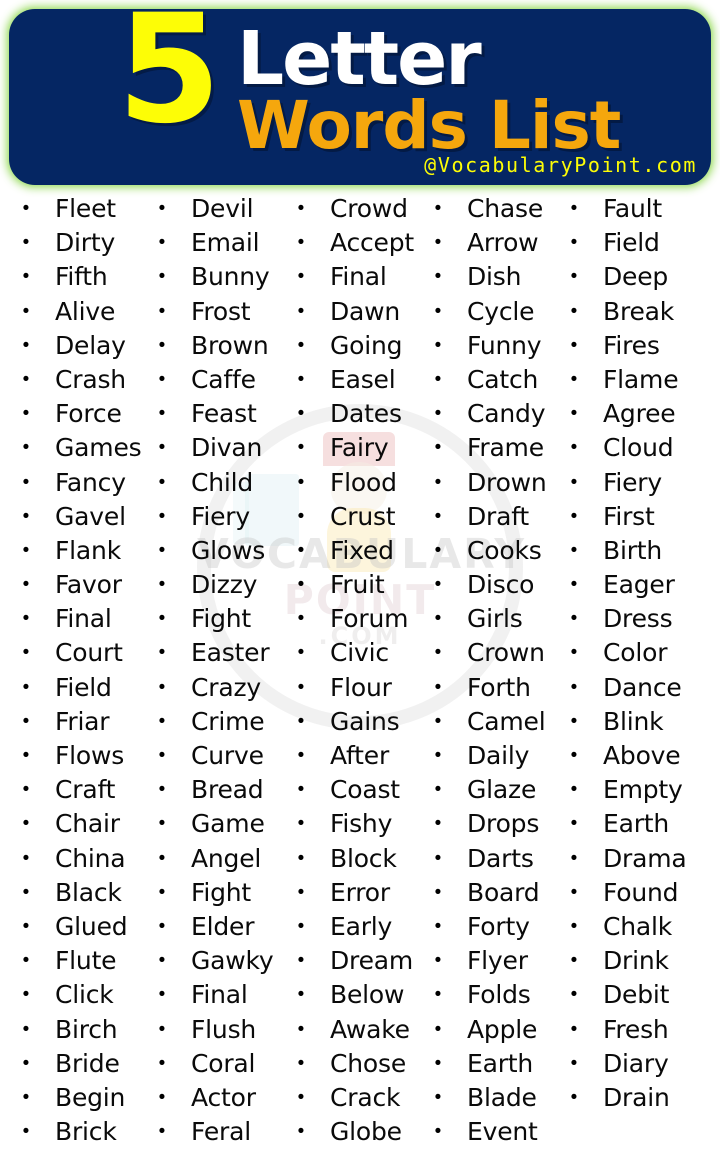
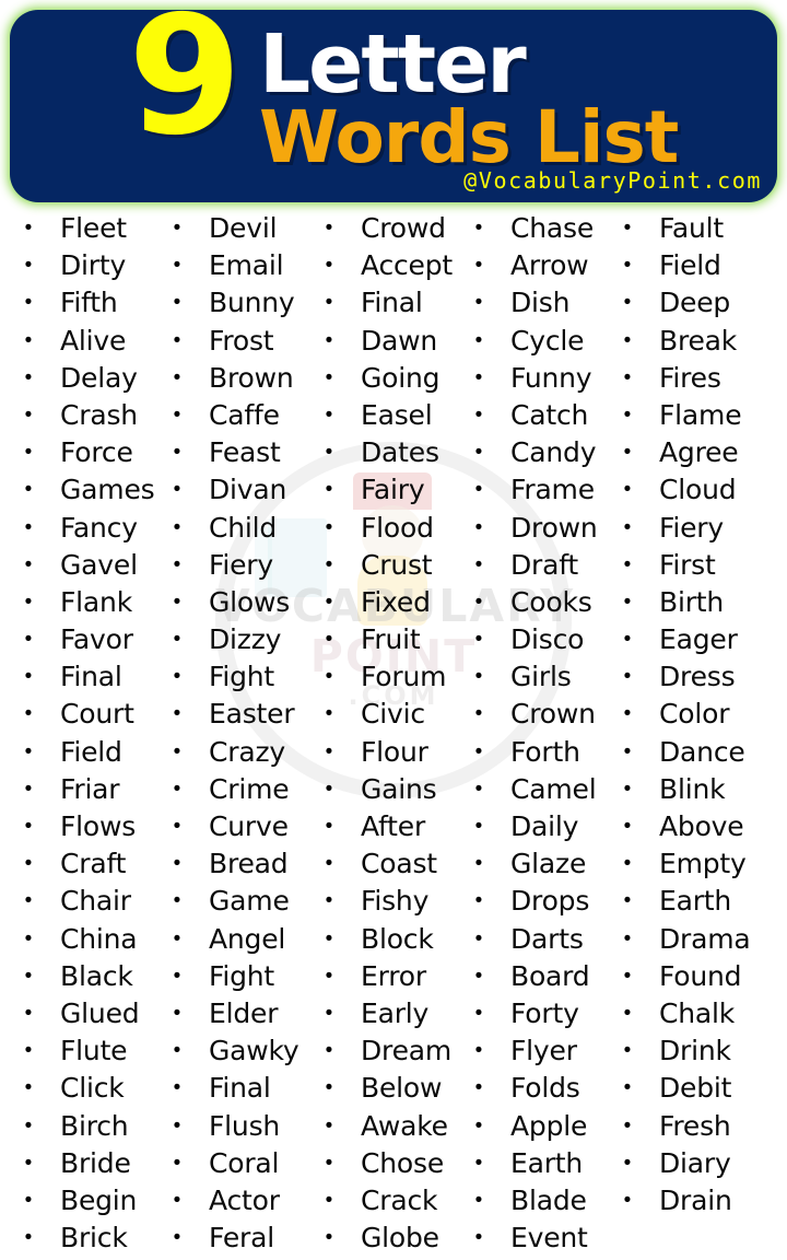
- 5
+ 9
  Letter
  Words List
  @VocabularyPoint.com
  VOCABULARY
  POINT
  .COM
  •
  Fleet
  •
  Dirty
  •
  Fifth
  •
  Alive
  •
  Delay
  •
  Crash
  •
  Force
  •
  Games
  •
  Fancy
  •
  Gavel
  •
  Flank
  •
  Favor
  •
  Final
  •
  Court
  •
  Field
  •
  Friar
  •
  Flows
  •
  Craft
  •
  Chair
  •
  China
  •
  Black
  •
  Glued
  •
  Flute
  •
  Click
  •
  Birch
  •
  Bride
  •
  Begin
  •
  Brick
  •
  Devil
  •
  Email
  •
  Bunny
  •
  Frost
  •
  Brown
  •
  Caffe
  •
  Feast
  •
  Divan
  •
  Child
  •
  Fiery
  •
  Glows
  •
  Dizzy
  •
  Fight
  •
  Easter
  •
  Crazy
  •
  Crime
  •
  Curve
  •
  Bread
  •
  Game
  •
  Angel
  •
  Fight
  •
  Elder
  •
  Gawky
  •
  Final
  •
  Flush
  •
  Coral
  •
  Actor
  •
  Feral
  •
  Crowd
  •
  Accept
  •
  Final
  •
  Dawn
  •
  Going
  •
  Easel
  •
  Dates
  •
  Fairy
  •
  Flood
  •
  Crust
  •
  Fixed
  •
  Fruit
  •
  Forum
  •
  Civic
  •
  Flour
  •
  Gains
  •
  After
  •
  Coast
  •
  Fishy
  •
  Block
  •
  Error
  •
  Early
  •
  Dream
  •
  Below
  •
  Awake
  •
  Chose
  •
  Crack
  •
  Globe
  •
  Chase
  •
  Arrow
  •
  Dish
  •
  Cycle
  •
  Funny
  •
  Catch
  •
  Candy
  •
  Frame
  •
  Drown
  •
  Draft
  •
  Cooks
  •
  Disco
  •
  Girls
  •
  Crown
  •
  Forth
  •
  Camel
  •
  Daily
  •
  Glaze
  •
  Drops
  •
  Darts
  •
  Board
  •
  Forty
  •
  Flyer
  •
  Folds
  •
  Apple
  •
  Earth
  •
  Blade
  •
  Event
  •
  Fault
  •
  Field
  •
  Deep
  •
  Break
  •
  Fires
  •
  Flame
  •
  Agree
  •
  Cloud
  •
  Fiery
  •
  First
  •
  Birth
  •
  Eager
  •
  Dress
  •
  Color
  •
  Dance
  •
  Blink
  •
  Above
  •
  Empty
  •
  Earth
  •
  Drama
  •
  Found
  •
  Chalk
  •
  Drink
  •
  Debit
  •
  Fresh
  •
  Diary
  •
  Drain
